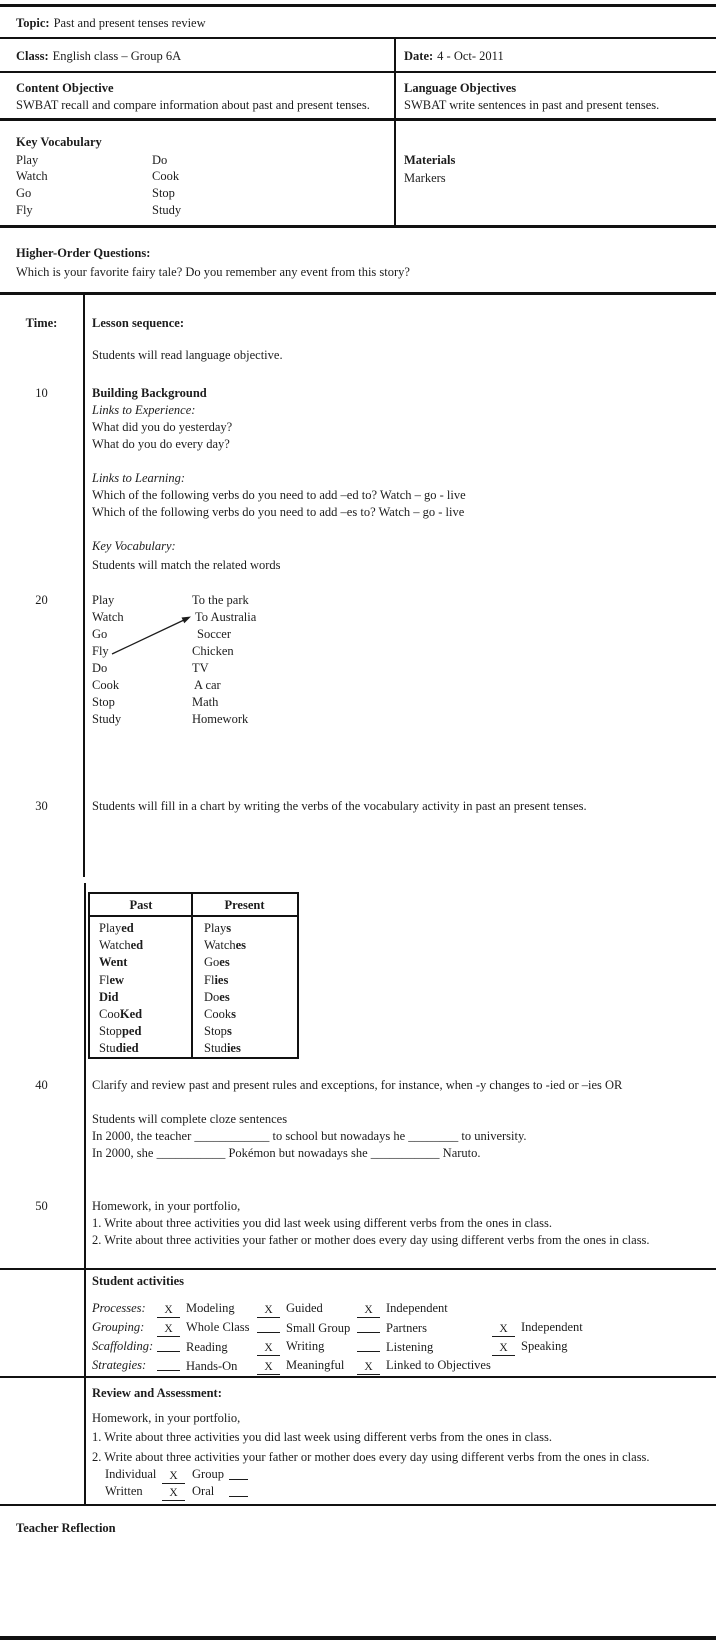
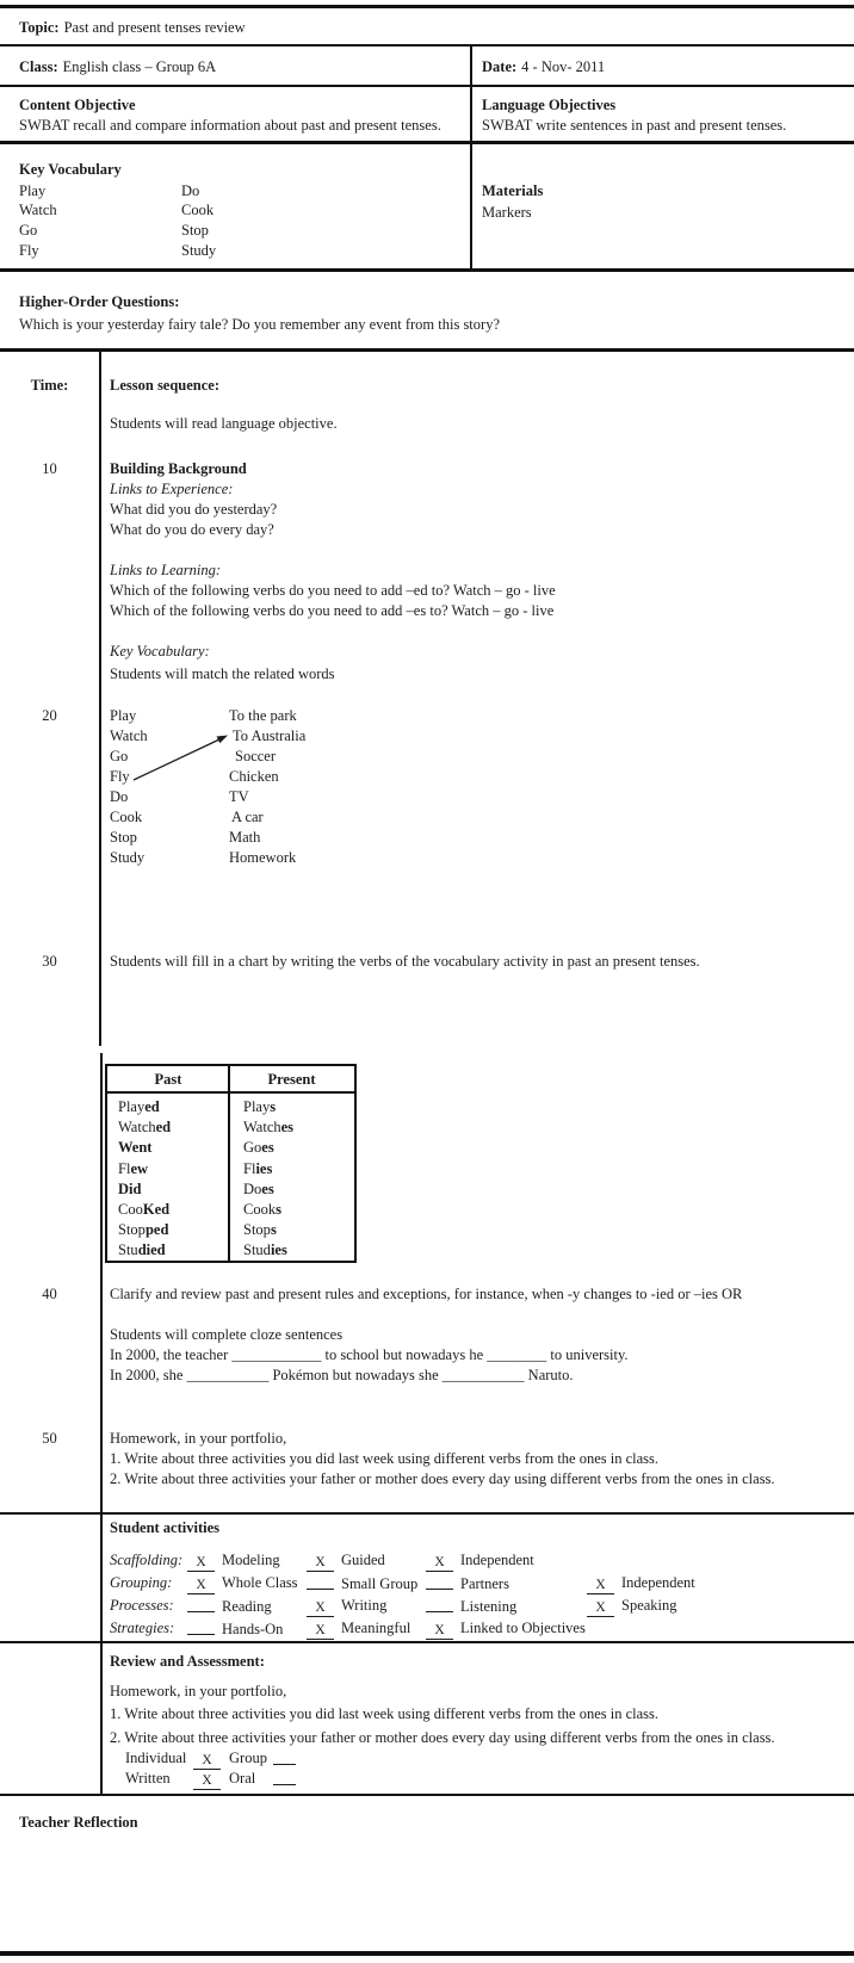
  Topic: Past and present tenses review
  Class: English class – Group 6A
- Date: 4 - Oct- 2011
+ Date: 4 - Nov- 2011
  Content Objective
  SWBAT recall and compare information about past and present tenses.
  Language Objectives
  SWBAT write sentences in past and present tenses.
  Key Vocabulary
  Play
  Watch
  Go
  Fly
  Do
  Cook
  Stop
  Study
  Materials
  Markers
  Higher-Order Questions:
- Which is your favorite fairy tale? Do you remember any event from this story?
+ Which is your yesterday fairy tale? Do you remember any event from this story?
  Time:
  Lesson sequence:
  Students will read language objective.
  10
  Building Background
  Links to Experience:
  What did you do yesterday?
  What do you do every day?
  Links to Learning:
  Which of the following verbs do you need to add –ed to? Watch – go - live
  Which of the following verbs do you need to add –es to? Watch – go - live
  Key Vocabulary:
  Students will match the related words
  20
  Play
  Watch
  Go
  Fly
  Do
  Cook
  Stop
  Study
  To the park
  To Australia
  Soccer
  Chicken
  TV
  A car
  Math
  Homework
  30
  Students will fill in a chart by writing the verbs of the vocabulary activity in past an present tenses.
  Past
  Present
  Played
  Plays
  Watched
  Watches
  Went
  Goes
  Flew
  Flies
  Did
  Does
  CooKed
  Cooks
  Stopped
  Stops
  Studied
  Studies
  40
  Clarify and review past and present rules and exceptions, for instance, when -y changes to -ied or –ies OR
  Students will complete cloze sentences
  In 2000, the teacher ____________ to school but nowadays he ________ to university.
  In 2000, she ___________ Pokémon but nowadays she ___________ Naruto.
  50
  Homework, in your portfolio,
  1. Write about three activities you did last week using different verbs from the ones in class.
  2. Write about three activities your father or mother does every day using different verbs from the ones in class.
  Student activities
- Processes:
+ Scaffolding:
  X Modeling
  X Guided
  X Independent
  Grouping:
  X Whole Class
  Small Group
  Partners
  X Independent
- Scaffolding:
+ Processes:
  Reading
  X Writing
  Listening
  X Speaking
  Strategies:
  Hands-On
  X Meaningful
  X Linked to Objectives
  Review and Assessment:
  Homework, in your portfolio,
  1. Write about three activities you did last week using different verbs from the ones in class.
  2. Write about three activities your father or mother does every day using different verbs from the ones in class.
  Individual
  X
  Group
  Written
  X
  Oral
  Teacher Reflection
